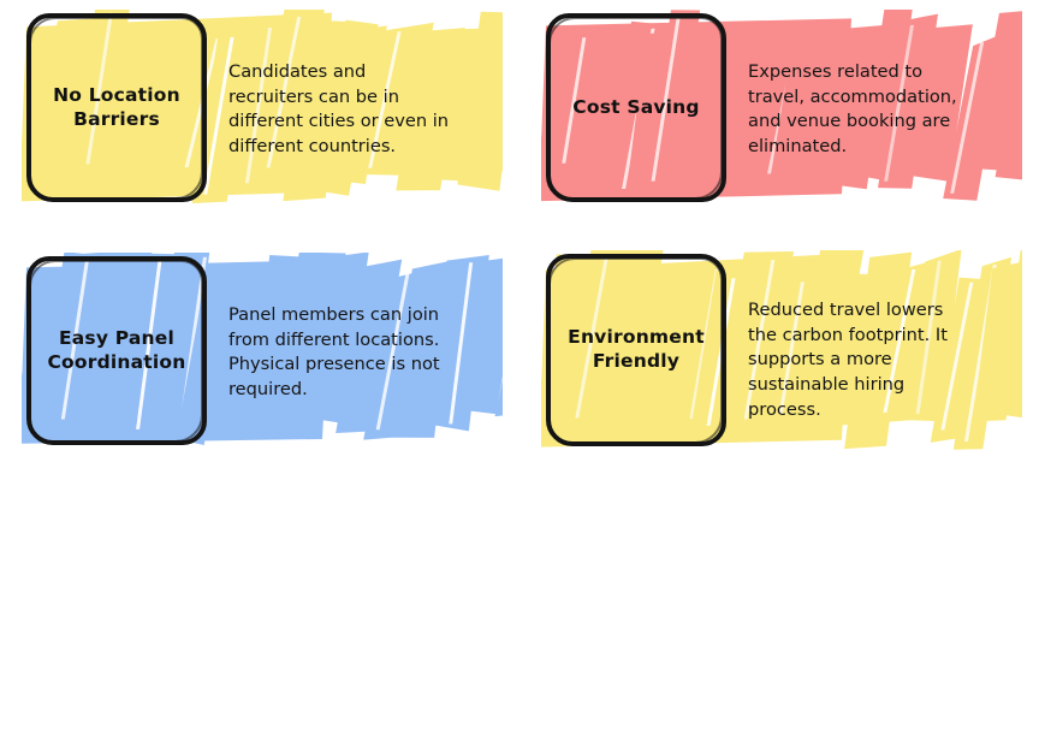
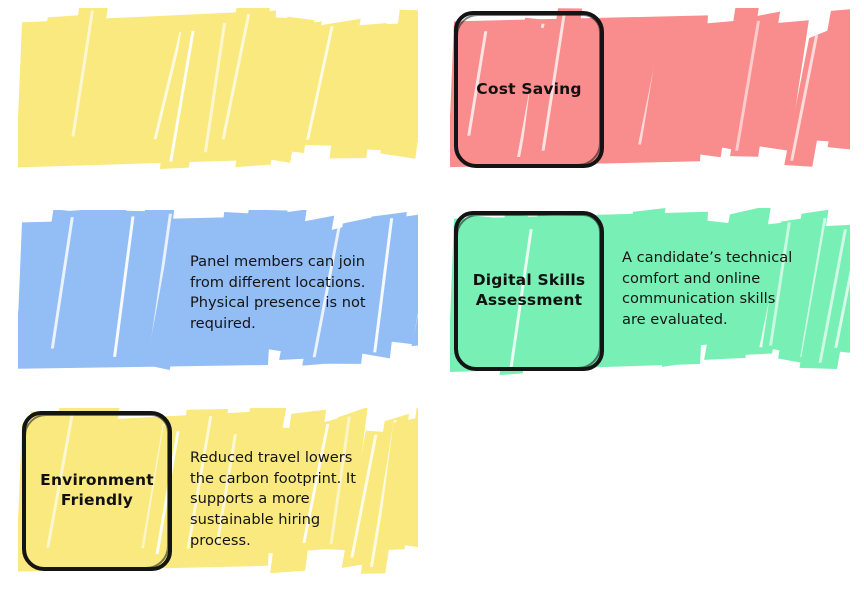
- No Location
- Barriers
- Candidates and
- recruiters can be in
- different cities or even in
- different countries.
  Cost Saving
- Expenses related to
- travel, accommodation,
- and venue booking are
- eliminated.
- Easy Panel
- Coordination
  Panel members can join
  from different locations.
  Physical presence is not
  required.
+ Digital Skills
+ Assessment
+ A candidate’s technical
+ comfort and online
+ communication skills
+ are evaluated.
  Environment
  Friendly
  Reduced travel lowers
  the carbon footprint. It
  supports a more
  sustainable hiring
  process.
